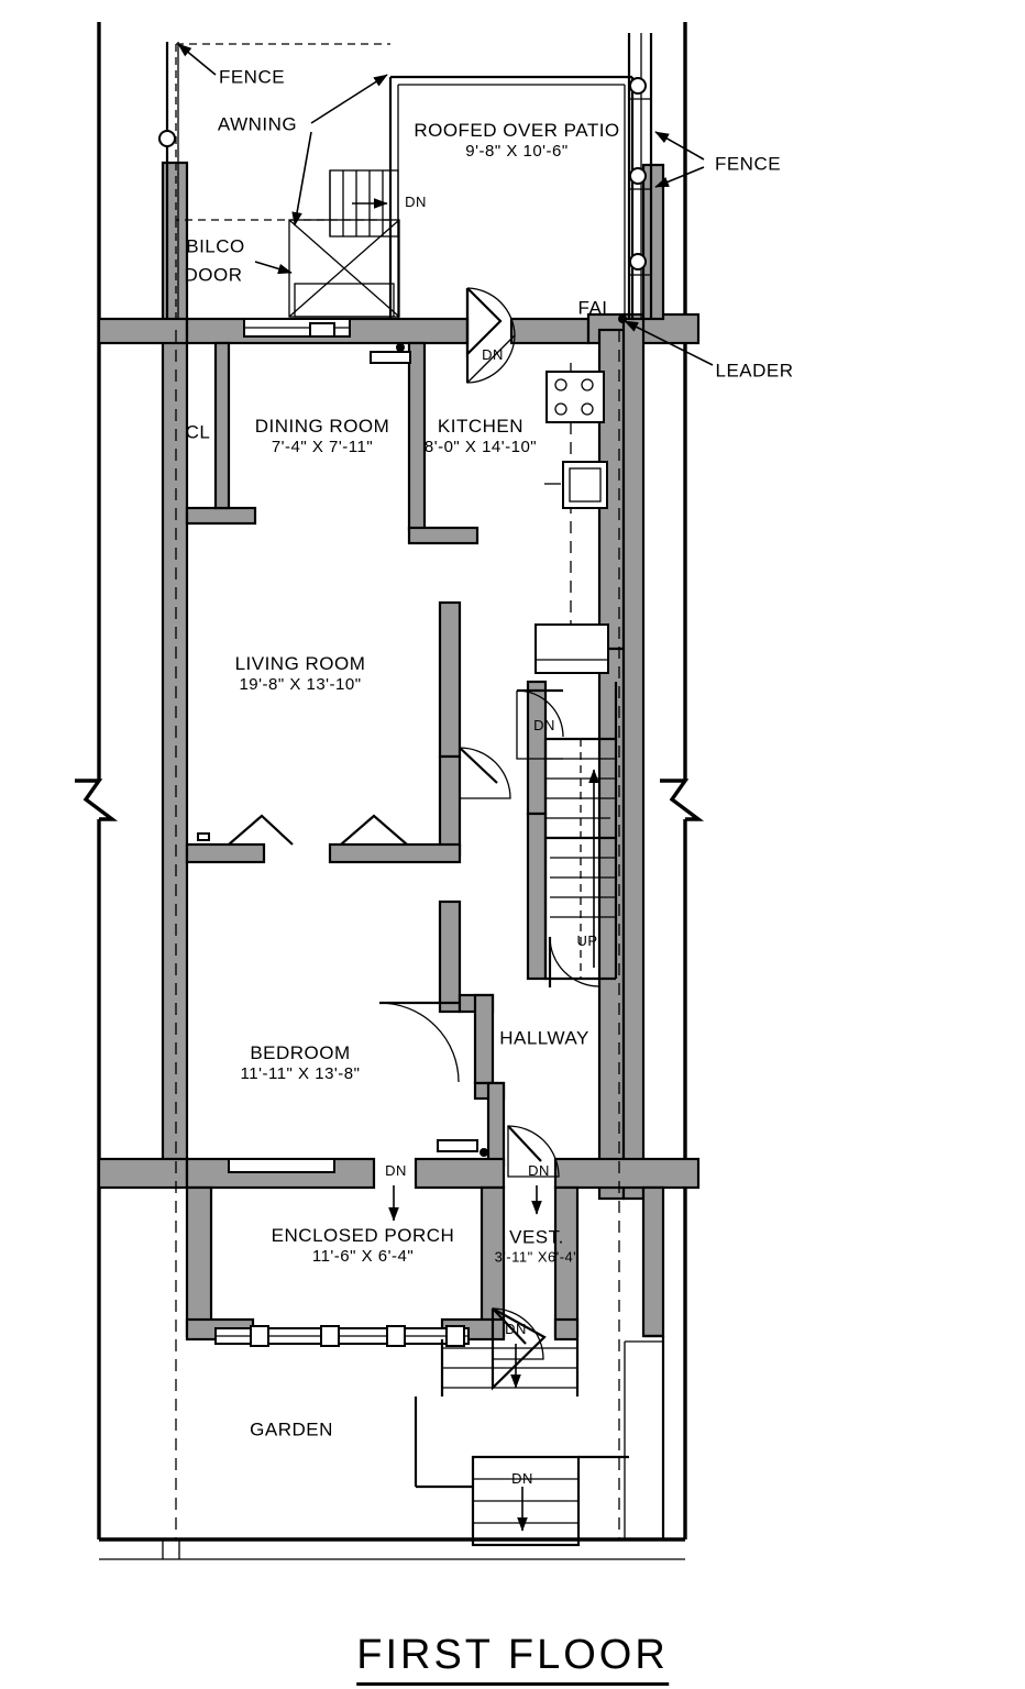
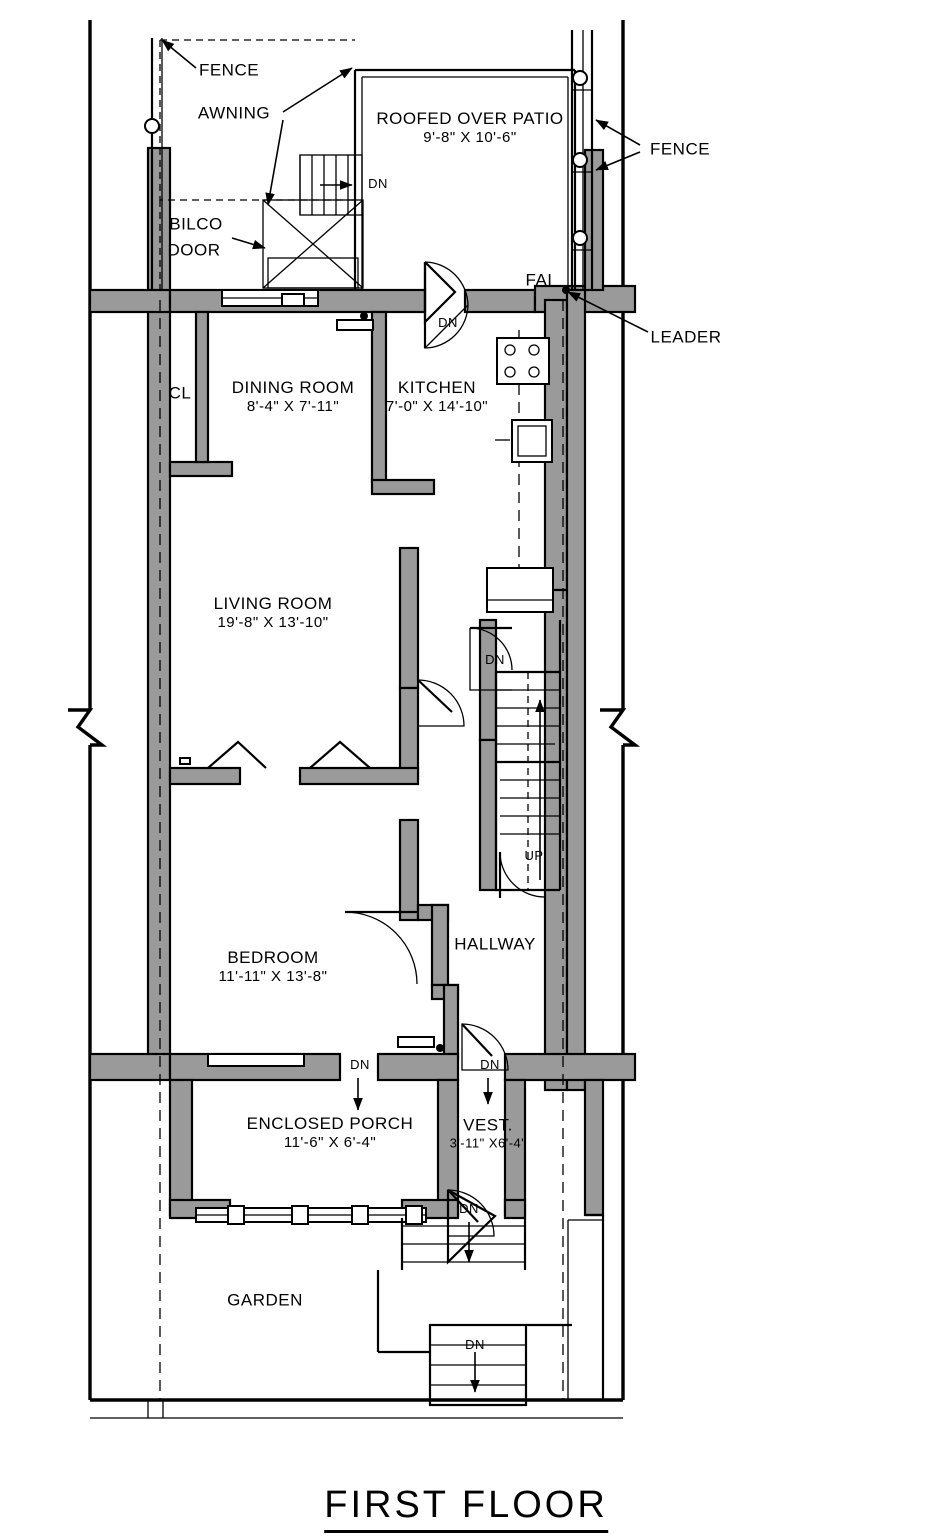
  ROOFED OVER PATIO
  9'-8" X 10'-6"
  DINING ROOM
- 7'-4" X 7'-11"
+ 8'-4" X 7'-11"
  KITCHEN
- 8'-0" X 14'-10"
+ 7'-0" X 14'-10"
  LIVING ROOM
  19'-8" X 13'-10"
  BEDROOM
  11'-11" X 13'-8"
  HALLWAY
  ENCLOSED PORCH
  11'-6" X 6'-4"
  VEST.
  3'-11" X6'-4"
  GARDEN
  FENCE
  AWNING
  FENCE
  BILCO
  DOOR
  FAI
  LEADER
  CL
  DN
  DN
  DN
  UP
  DN
  DN
  DN
  DN
  FIRST FLOOR
